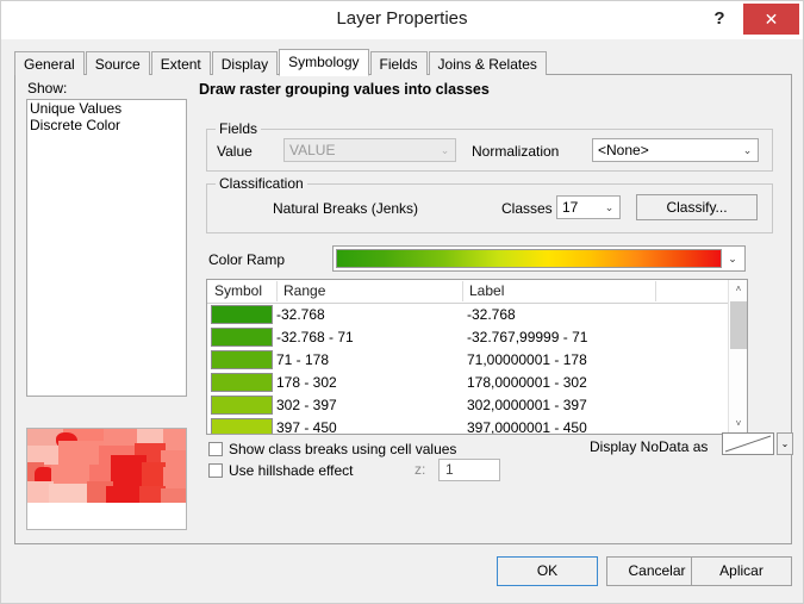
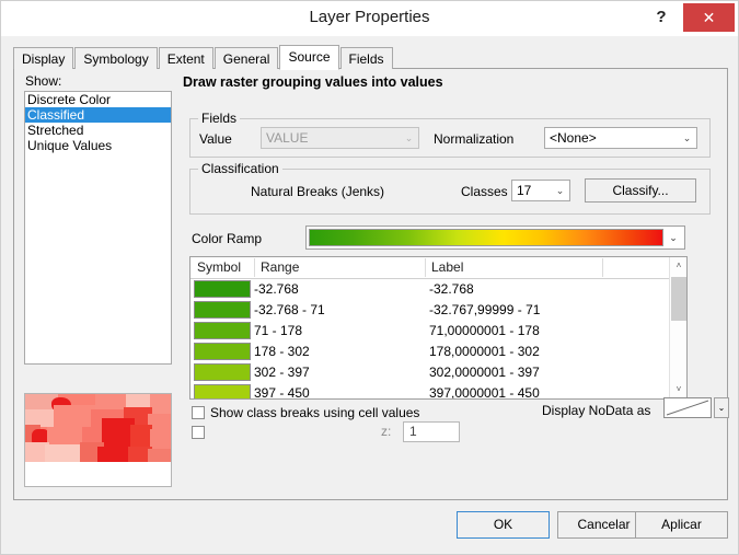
  Layer Properties
  ?
  ✕
- General
+ Display
- Source
+ Symbology
  Extent
- Display
+ General
- Symbology
+ Source
  Fields
- Joins & Relates
  Show:
- Unique Values
+ Discrete Color
+ Classified
+ Stretched
- Discrete Color
+ Unique Values
- Draw raster grouping values into classes
+ Draw raster grouping values into values
  Fields
  Value
  VALUE
  ⌄
  Normalization
  <None>
  ⌄
  Classification
  Natural Breaks (Jenks)
  Classes
  17
  ⌄
  Classify...
  Color Ramp
  ⌄
  Symbol
  Range
  Label
  -32.768
  -32.768
  -32.768 - 71
  -32.767,99999 - 71
  71 - 178
  71,00000001 - 178
  178 - 302
  178,0000001 - 302
  302 - 397
  302,0000001 - 397
  397 - 450
  397,0000001 - 450
  ˄
  ˅
  Show class breaks using cell values
- Use hillshade effect
  z:
  1
  Display NoData as
  ⌄
  OK
  Cancelar
  Aplicar
